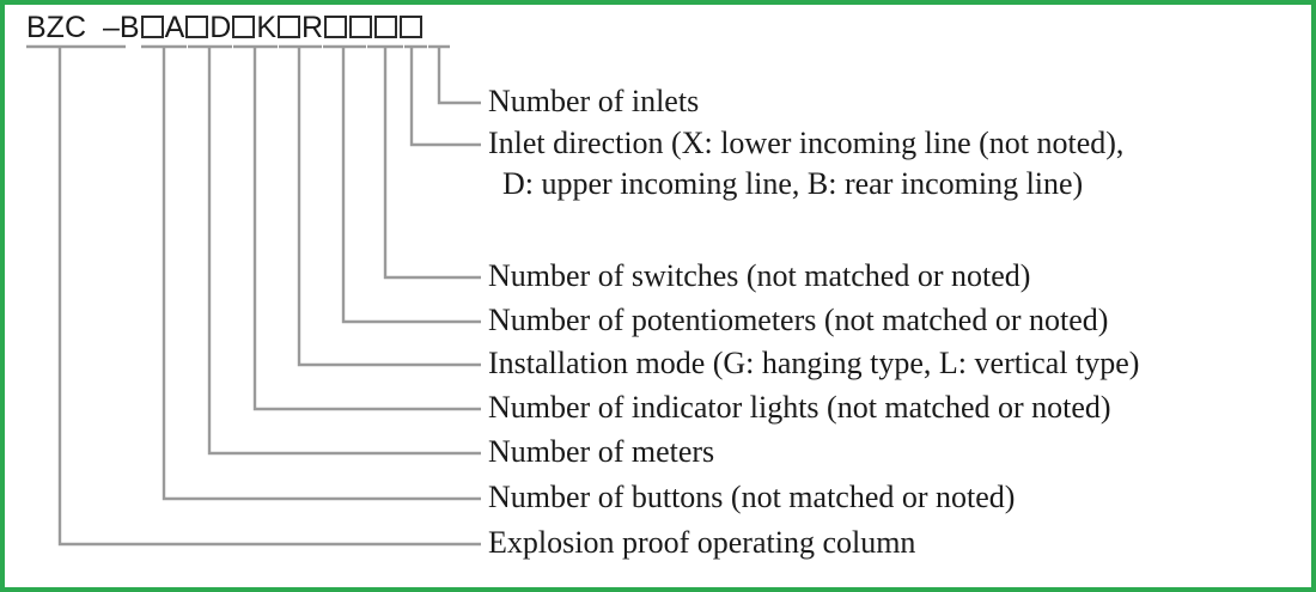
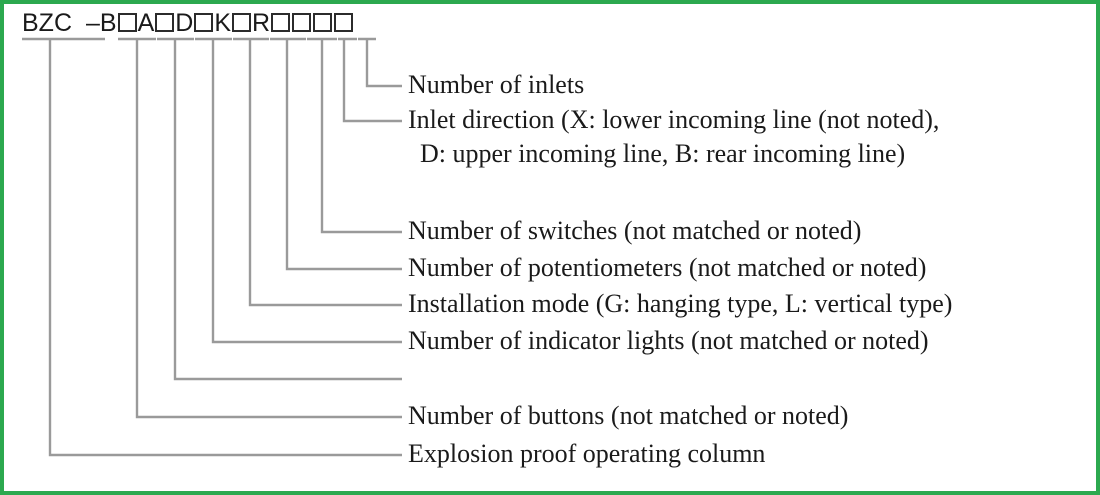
  BZC
  –
  B
  A
  D
  K
  R
  Number of inlets
  Inlet direction (X: lower incoming line (not noted),
  D: upper incoming line, B: rear incoming line)
  Number of switches (not matched or noted)
  Number of potentiometers (not matched or noted)
  Installation mode (G: hanging type, L: vertical type)
  Number of indicator lights (not matched or noted)
- Number of meters
  Number of buttons (not matched or noted)
  Explosion proof operating column
